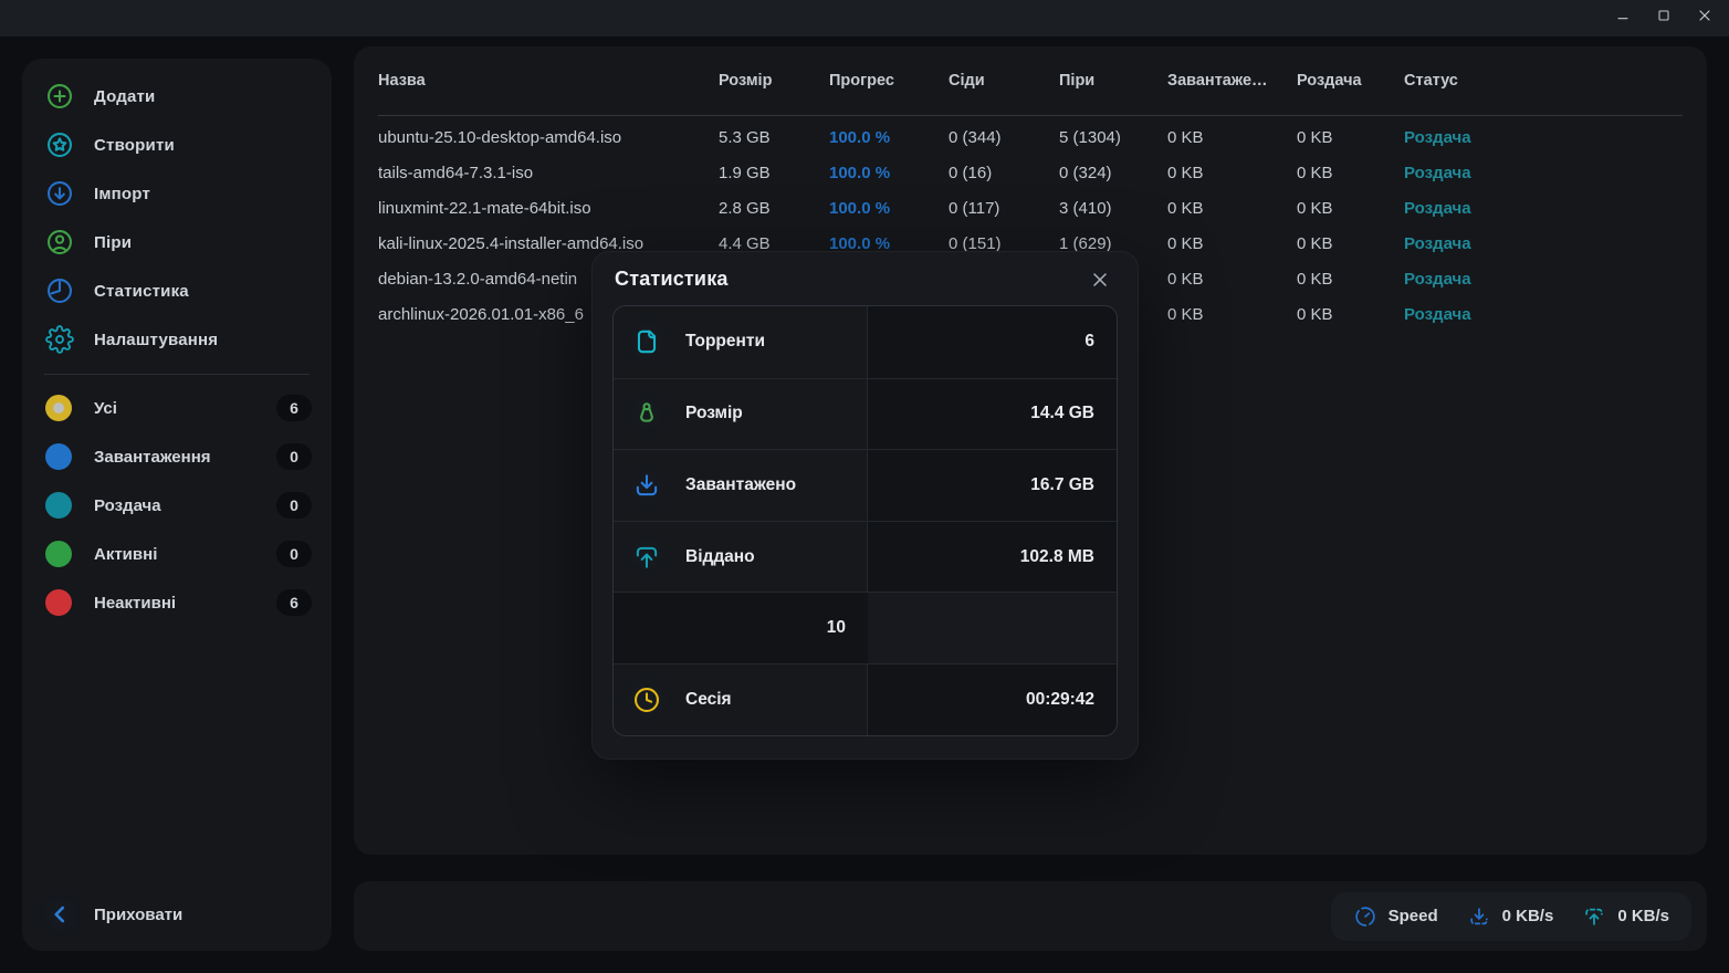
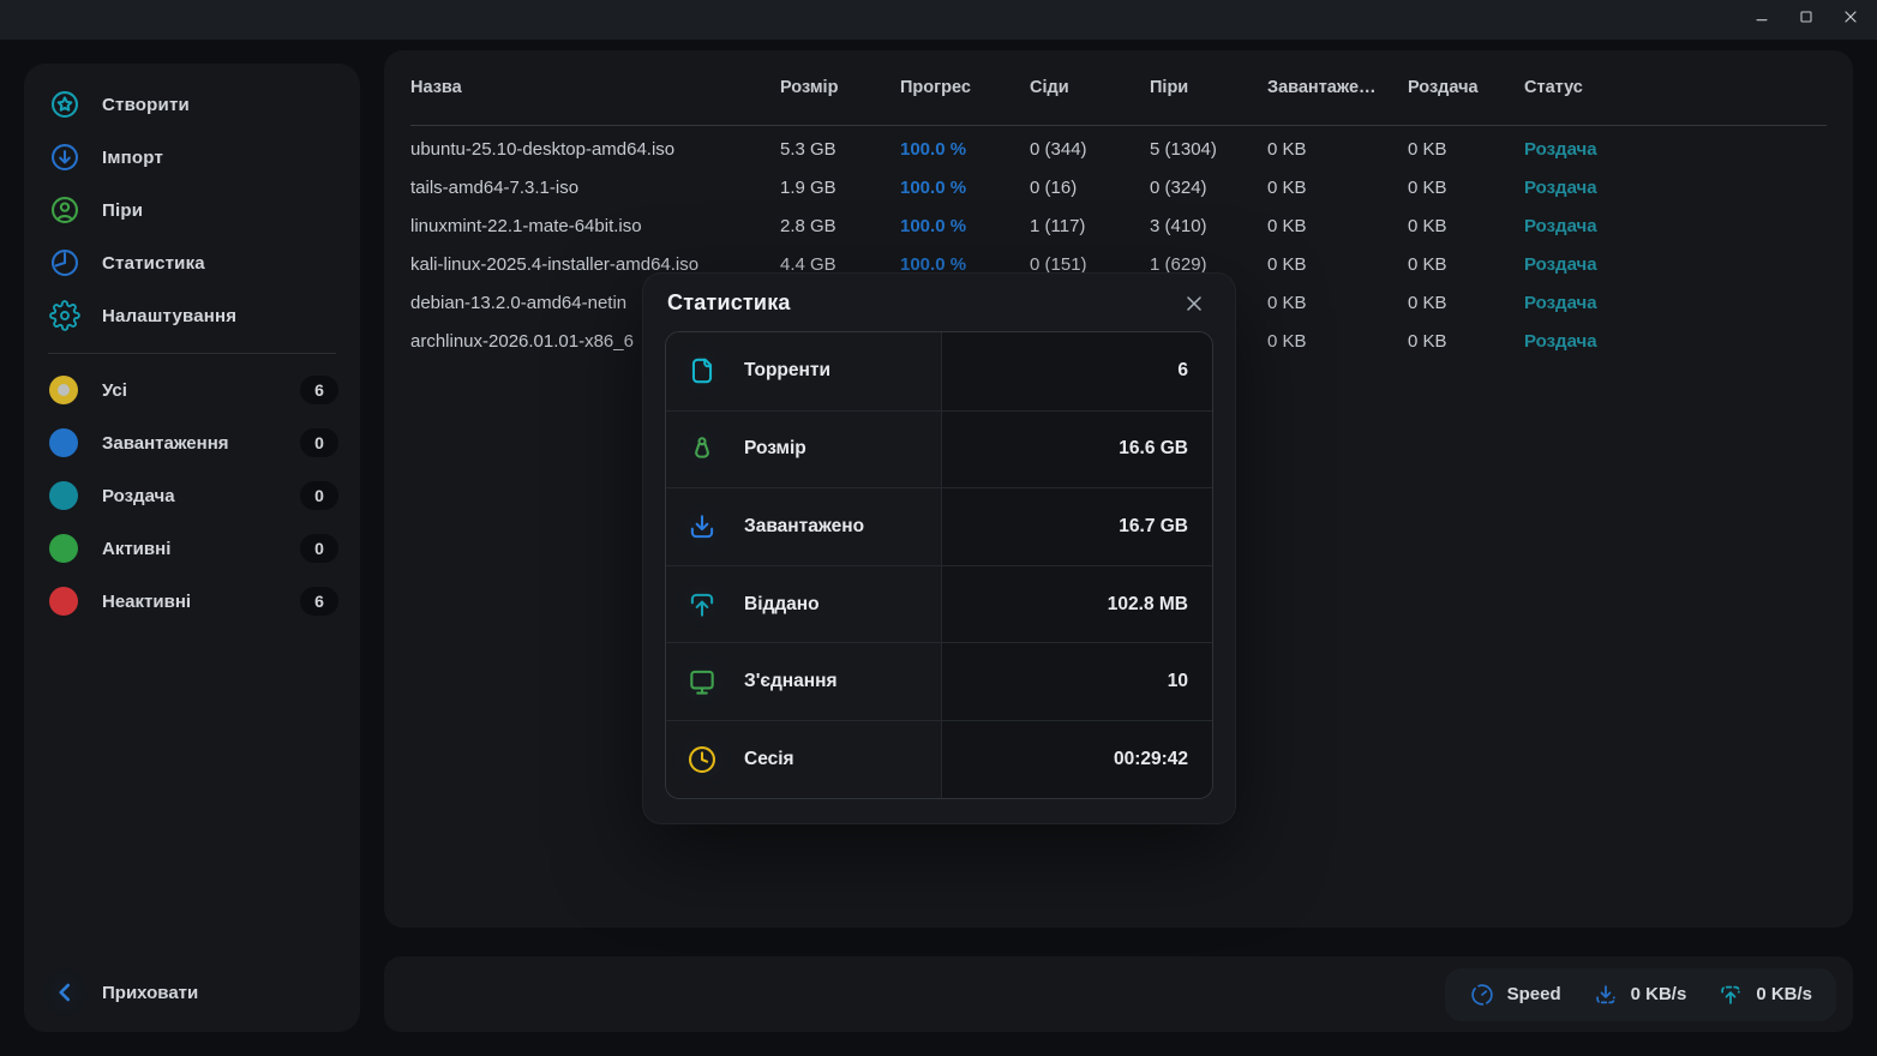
- Додати
  Створити
  Імпорт
  Піри
  Статистика
  Налаштування
  Усі
  6
  Завантаження
  0
  Роздача
  0
  Активні
  0
  Неактивні
  6
  Приховати
  Назва
  Розмір
  Прогрес
  Сіди
  Піри
  Завантаже…
  Роздача
  Статус
  ubuntu-25.10-desktop-amd64.iso
  5.3 GB
  100.0 %
  0 (344)
  5 (1304)
  0 KB
  0 KB
  Роздача
  tails-amd64-7.3.1-iso
  1.9 GB
  100.0 %
  0 (16)
  0 (324)
  0 KB
  0 KB
  Роздача
  linuxmint-22.1-mate-64bit.iso
  2.8 GB
  100.0 %
- 0 (117)
+ 1 (117)
  3 (410)
  0 KB
  0 KB
  Роздача
  kali-linux-2025.4-installer-amd64.iso
  4.4 GB
  100.0 %
  0 (151)
  1 (629)
  0 KB
  0 KB
  Роздача
  debian-13.2.0-amd64-netin
  0 KB
  0 KB
  Роздача
  archlinux-2026.01.01-x86_6
  0 KB
  0 KB
  Роздача
  Speed
  0 KB/s
  0 KB/s
  Статистика
  Торренти
  6
  Розмір
- 14.4 GB
+ 16.6 GB
  Завантажено
  16.7 GB
  Віддано
  102.8 MB
+ З'єднання
  10
  Сесія
  00:29:42
